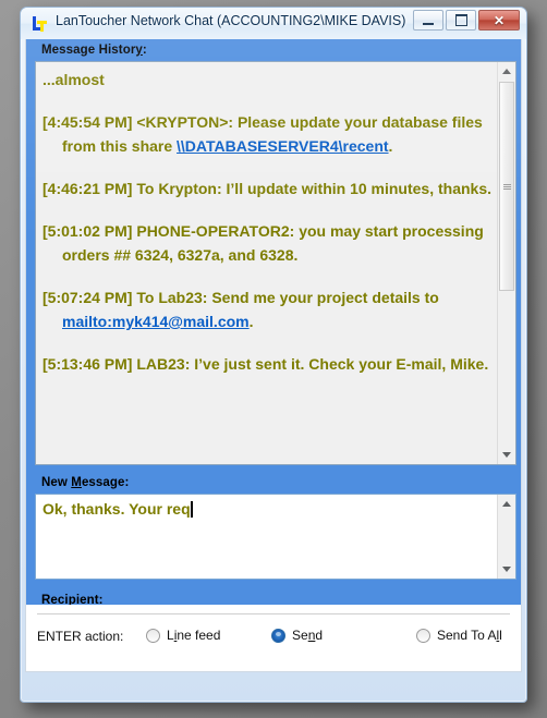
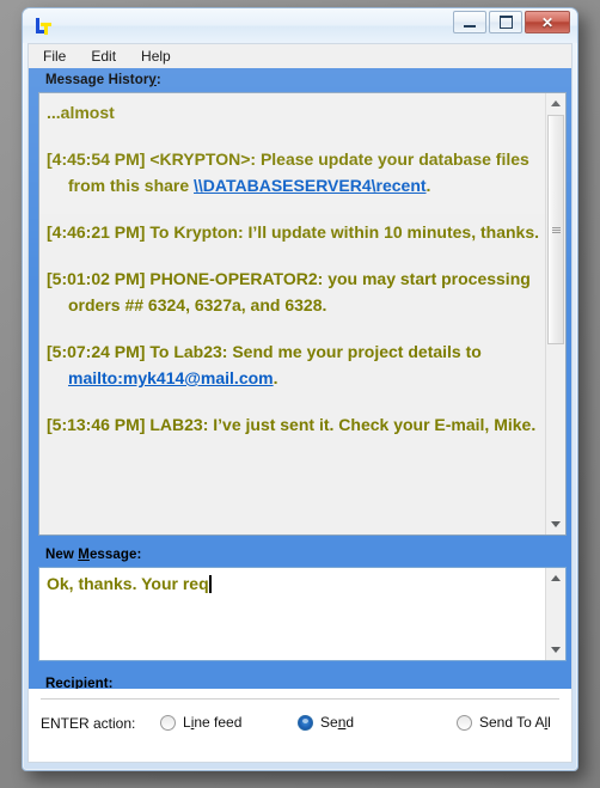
- LanToucher Network Chat (ACCOUNTING2\MIKE DAVIS)
  ✕
+ File
+ Edit
+ Help
  ENTER action:
  Line feed
  Send
  Send To All
